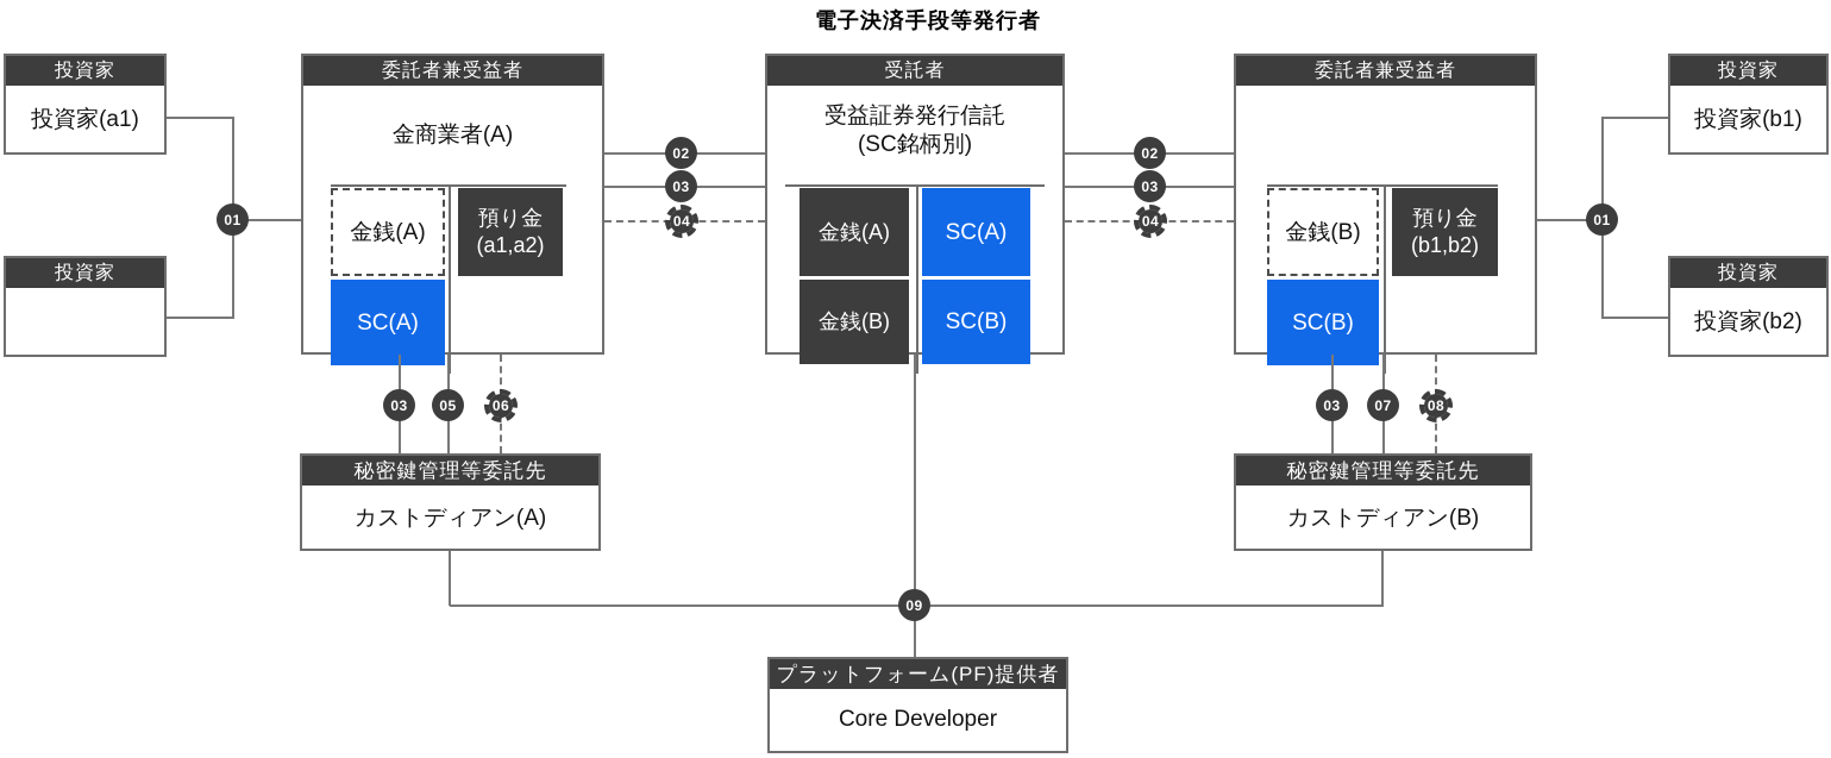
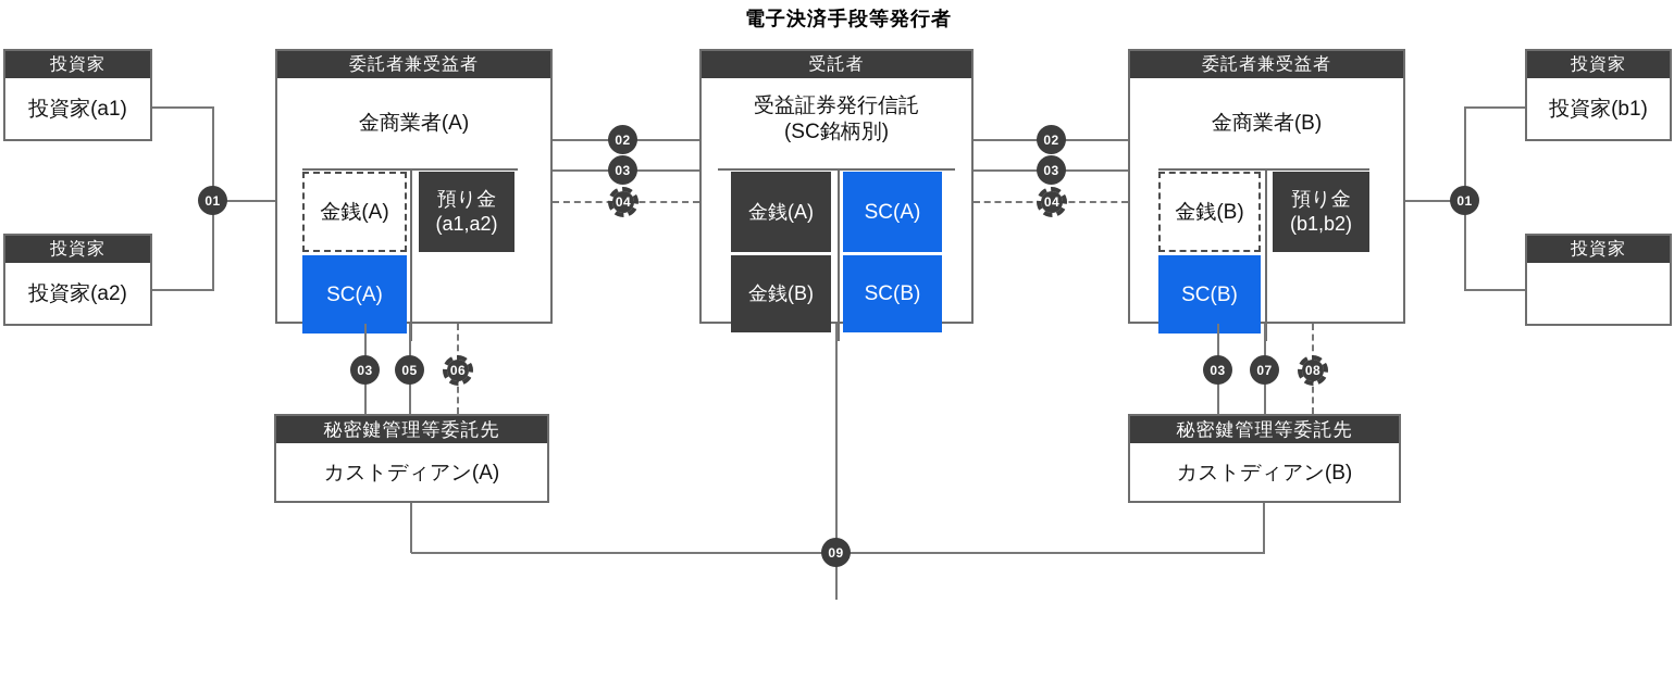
  電子決済手段等発行者
  投資家
  投資家(a1)
  投資家
+ 投資家(a2)
  委託者兼受益者
  金商業者(A)
  金銭(A)
  預り金
  (a1,a2)
  SC(A)
  受託者
  受益証券発行信託
  (SC銘柄別)
  金銭(A)
  SC(A)
  金銭(B)
  SC(B)
  委託者兼受益者
+ 金商業者(B)
  金銭(B)
  預り金
  (b1,b2)
  SC(B)
  投資家
  投資家(b1)
  投資家
- 投資家(b2)
  秘密鍵管理等委託先
  カストディアン(A)
  秘密鍵管理等委託先
  カストディアン(B)
- プラットフォーム(PF)提供者
- Core Developer
  01
  02
  03
  04
  02
  03
  04
  01
  03
  05
  06
  03
  07
  08
  09
